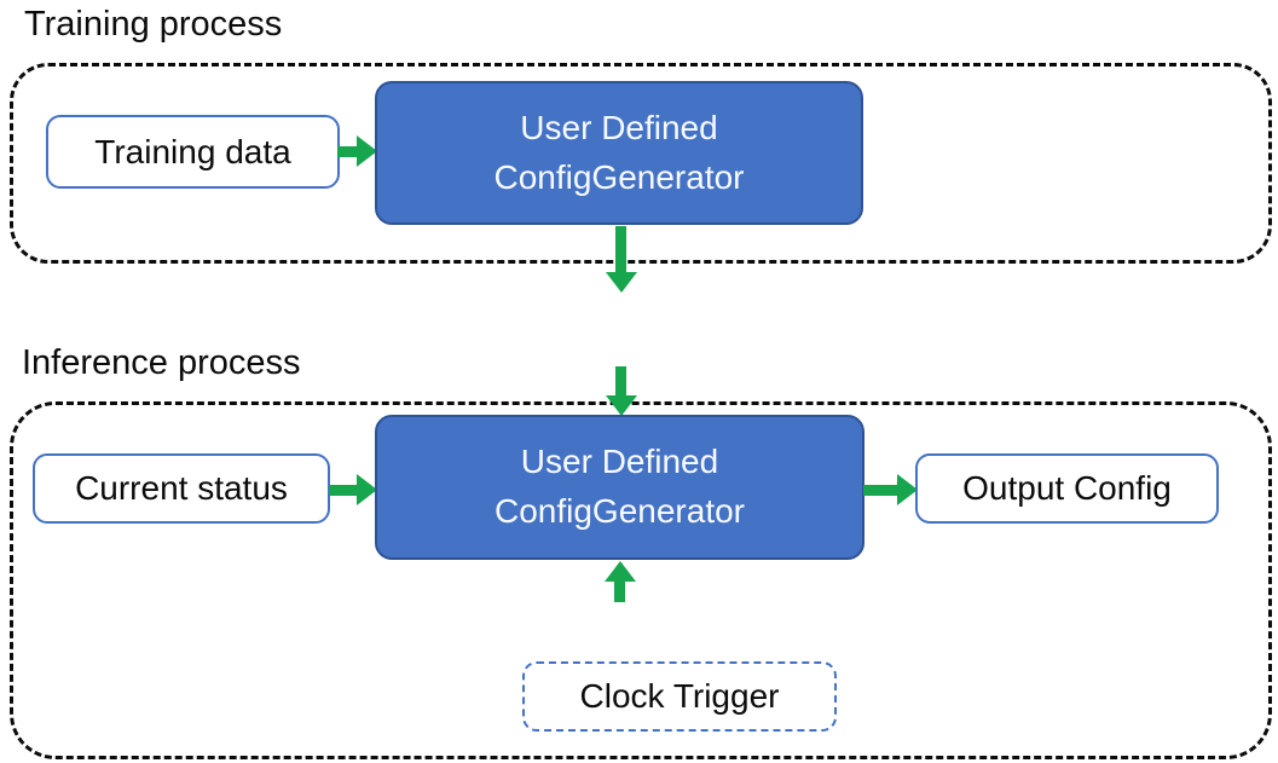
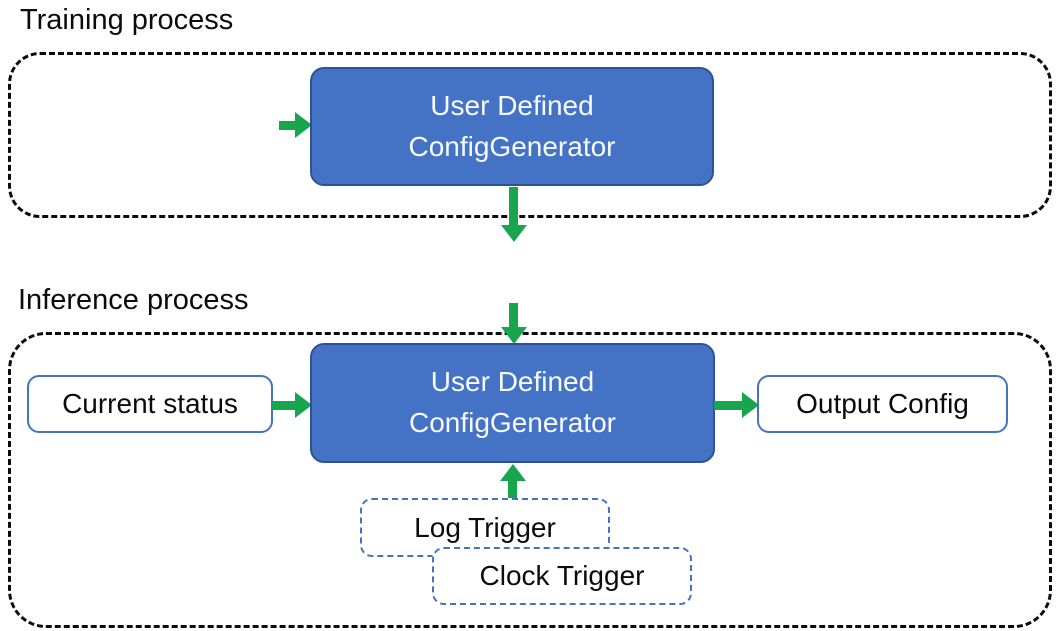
  Training process
  Inference process
- Training data
  User Defined
  ConfigGenerator
  Current status
  User Defined
  ConfigGenerator
  Output Config
+ Log Trigger
  Clock Trigger
